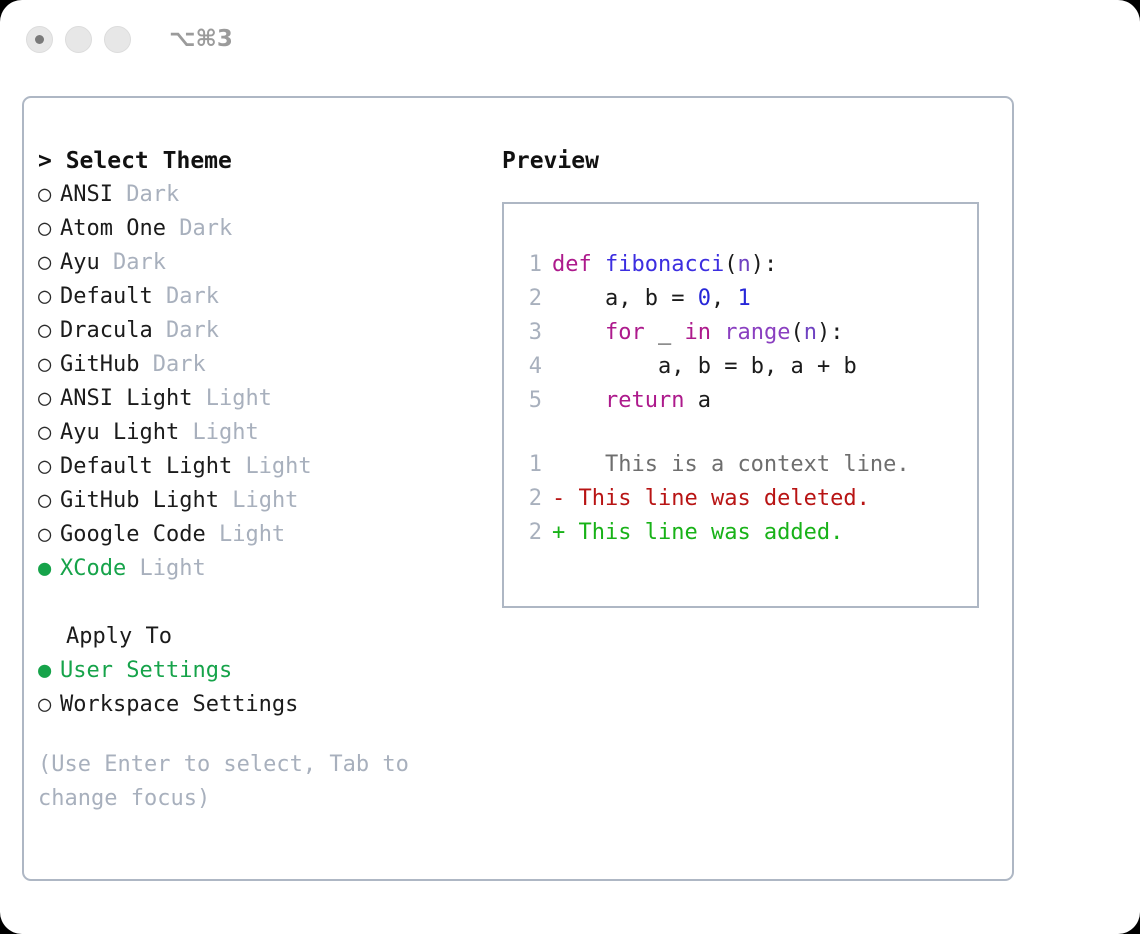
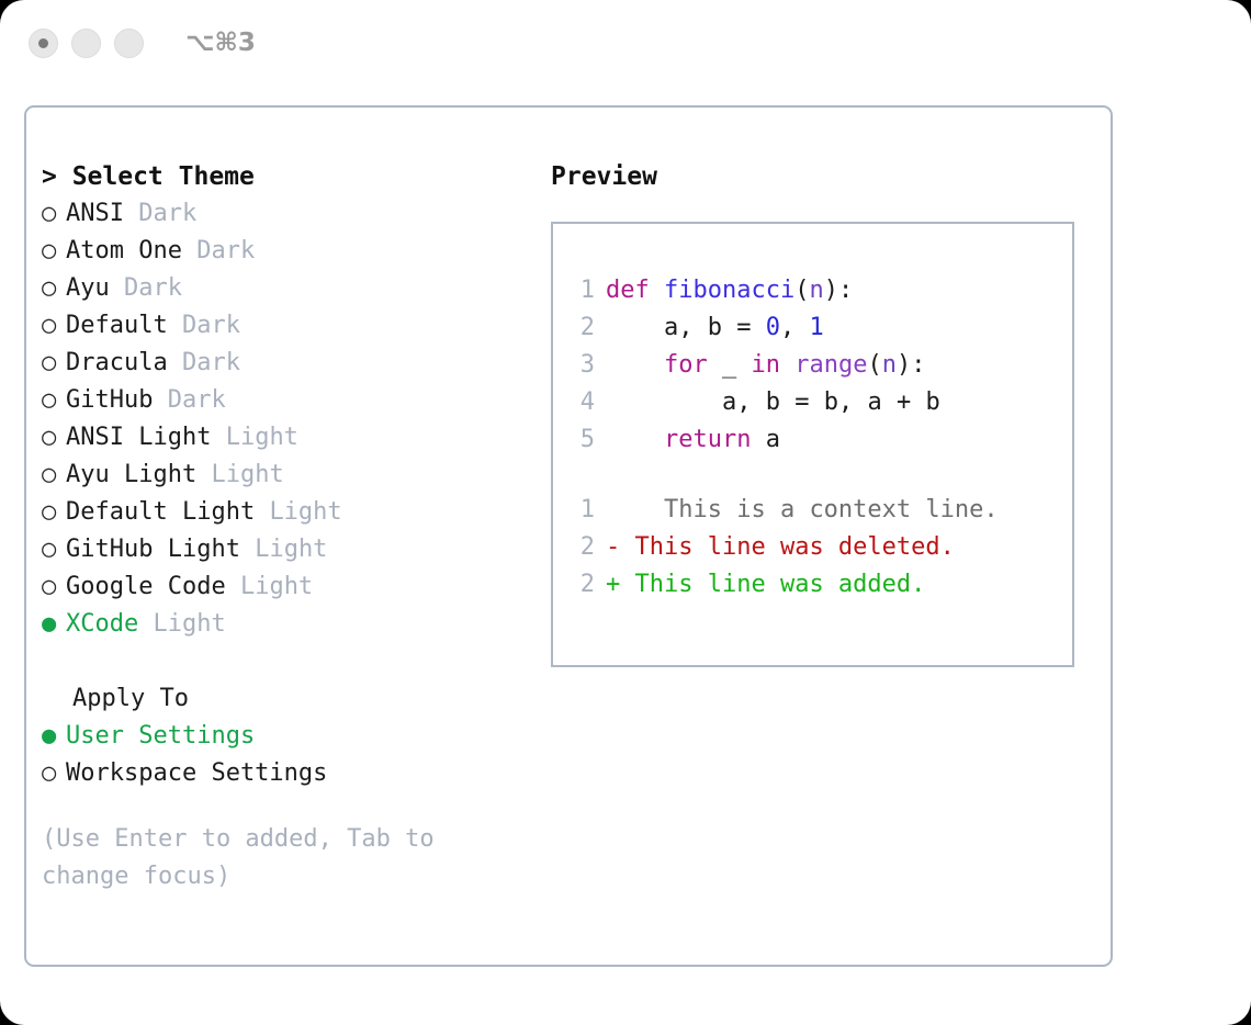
  ⌥⌘3
  > Select Theme
  ○ ANSI Dark
  ○ Atom One Dark
  ○ Ayu Dark
  ○ Default Dark
  ○ Dracula Dark
  ○ GitHub Dark
  ○ ANSI Light Light
  ○ Ayu Light Light
  ○ Default Light Light
  ○ GitHub Light Light
  ○ Google Code Light
  ● XCode Light
  Apply To
  ● User Settings
  ○ Workspace Settings
- (Use Enter to select, Tab to change focus)
+ (Use Enter to added, Tab to change focus)
  Preview
  1 def fibonacci(n):
  2 a, b = 0, 1
  3 for _ in range(n):
  4 a, b = b, a + b
  5 return a
  1 This is a context line.
  2 - This line was deleted.
  2 + This line was added.
